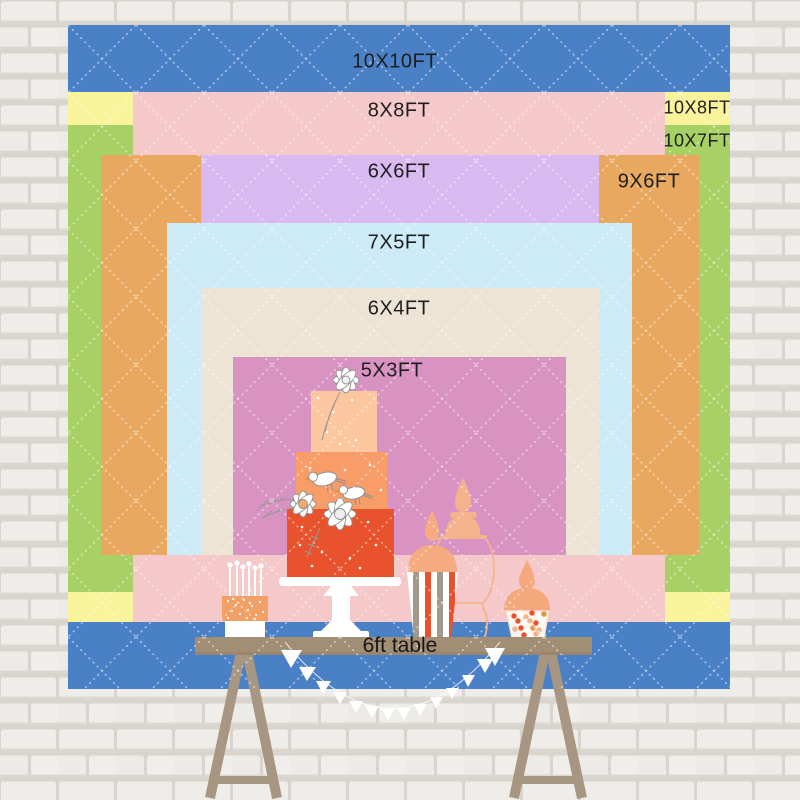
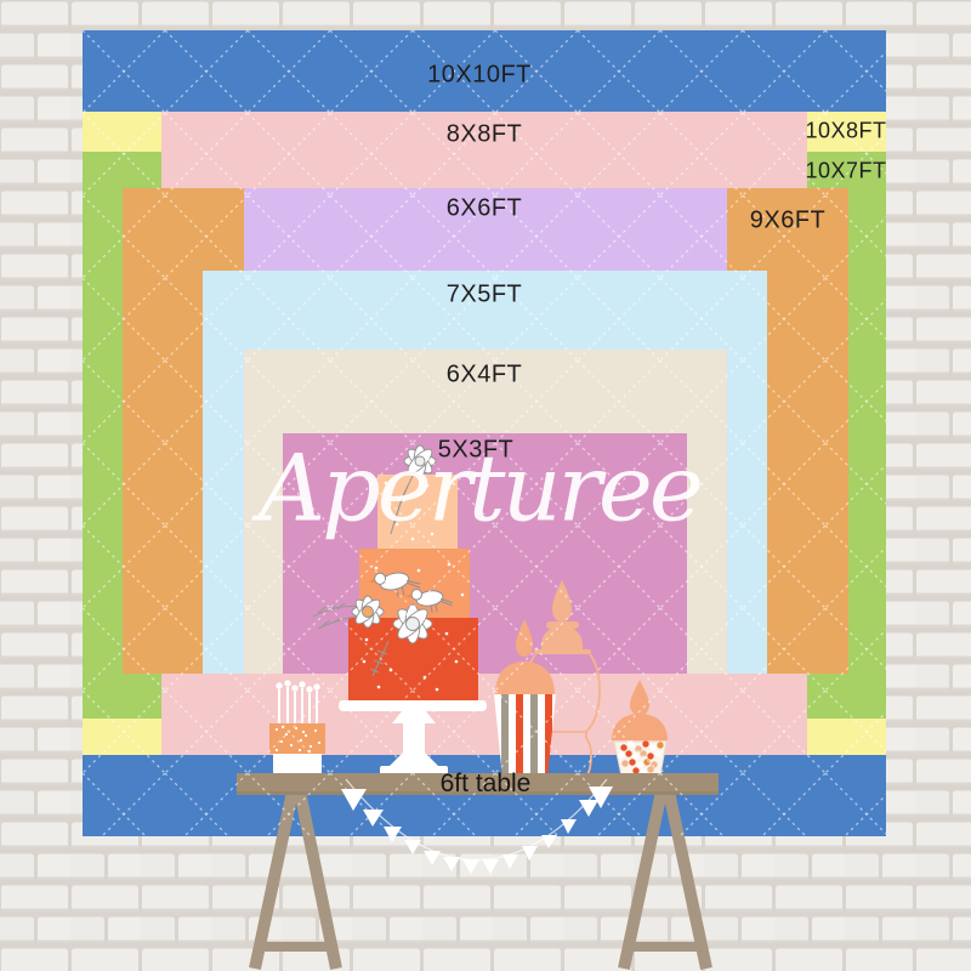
+ Aperturee
  10X10FT
  8X8FT
  10X8FT
  10X7FT
  6X6FT
  9X6FT
  7X5FT
  6X4FT
  5X3FT
  6ft table
